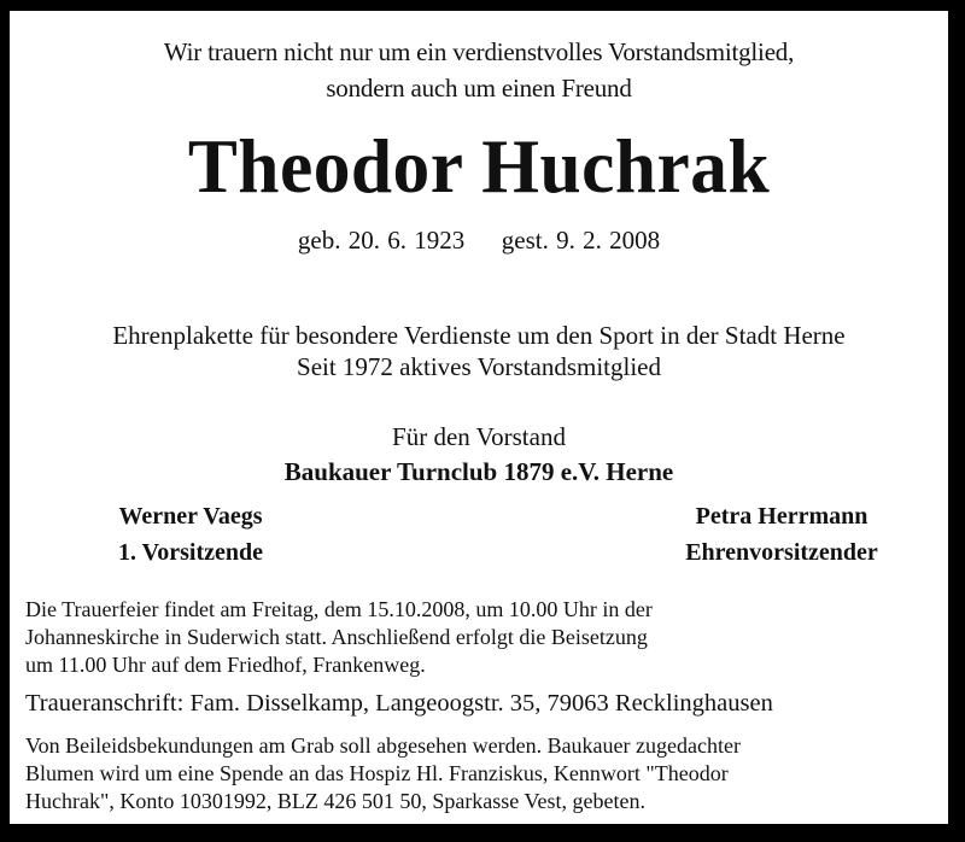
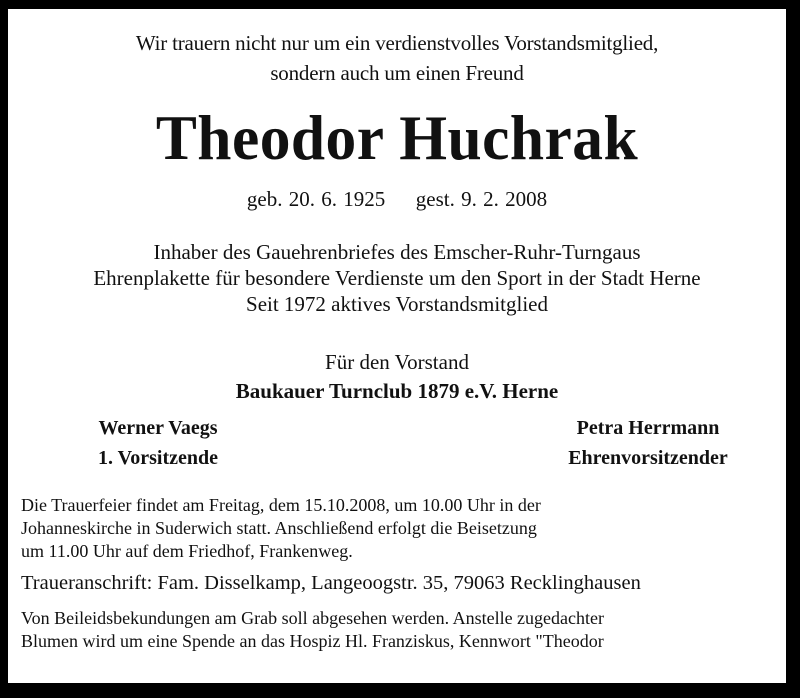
  Wir trauern nicht nur um ein verdienstvolles Vorstandsmitglied,
  sondern auch um einen Freund
  Theodor Huchrak
- geb. 20. 6. 1923 gest. 9. 2. 2008
+ geb. 20. 6. 1925 gest. 9. 2. 2008
+ Inhaber des Gauehrenbriefes des Emscher-Ruhr-Turngaus
  Ehrenplakette für besondere Verdienste um den Sport in der Stadt Herne
  Seit 1972 aktives Vorstandsmitglied
  Für den Vorstand
  Baukauer Turnclub 1879 e.V. Herne
  Werner Vaegs
  1. Vorsitzende
  Petra Herrmann
  Ehrenvorsitzender
  Die Trauerfeier findet am Freitag, dem 15.10.2008, um 10.00 Uhr in der
  Johanneskirche in Suderwich statt. Anschließend erfolgt die Beisetzung
  um 11.00 Uhr auf dem Friedhof, Frankenweg.
  Traueranschrift: Fam. Disselkamp, Langeoogstr. 35, 79063 Recklinghausen
- Von Beileidsbekundungen am Grab soll abgesehen werden. Baukauer zugedachter
+ Von Beileidsbekundungen am Grab soll abgesehen werden. Anstelle zugedachter
  Blumen wird um eine Spende an das Hospiz Hl. Franziskus, Kennwort "Theodor
- Huchrak", Konto 10301992, BLZ 426 501 50, Sparkasse Vest, gebeten.
